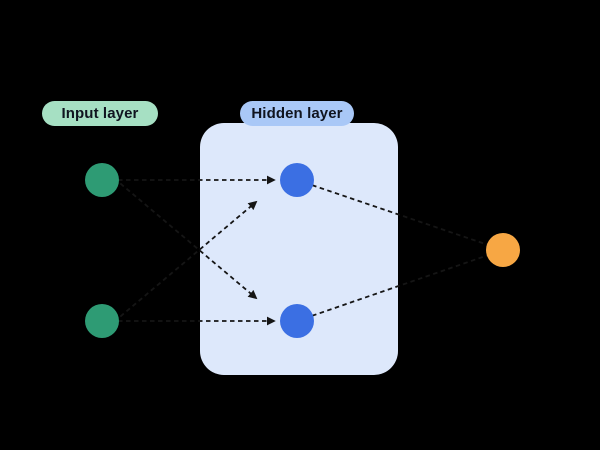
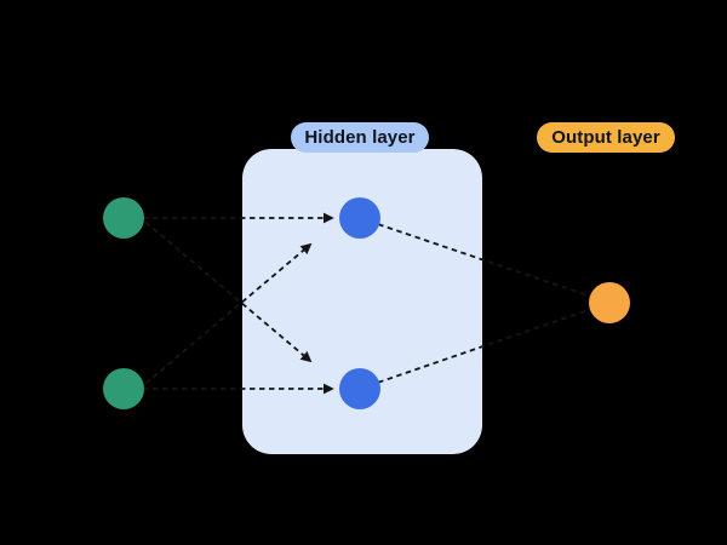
- Input layer
  Hidden layer
+ Output layer
